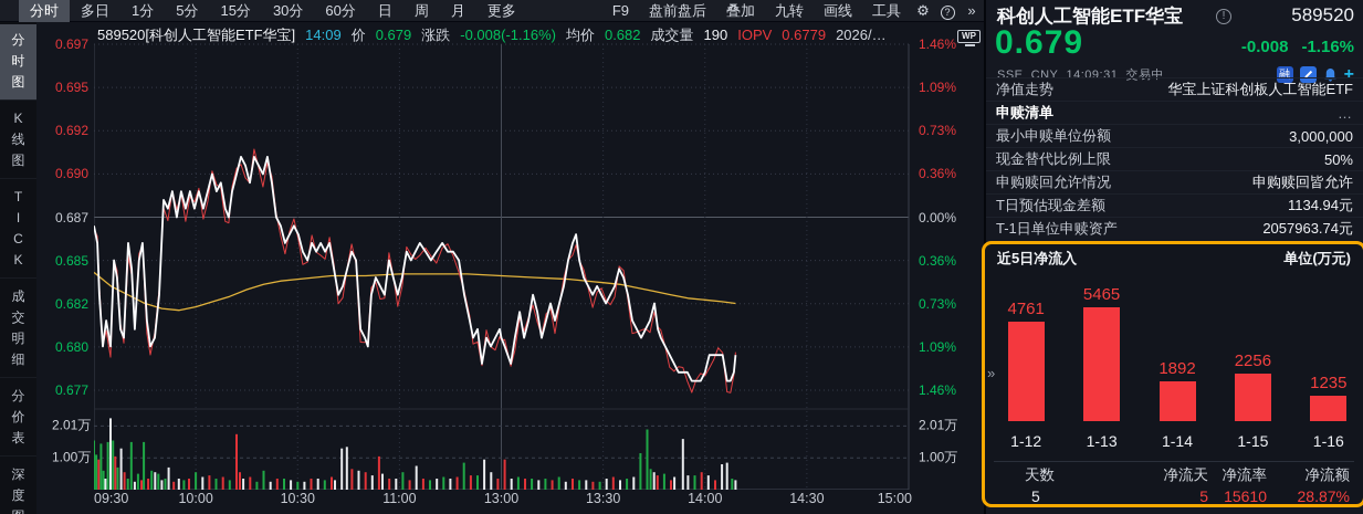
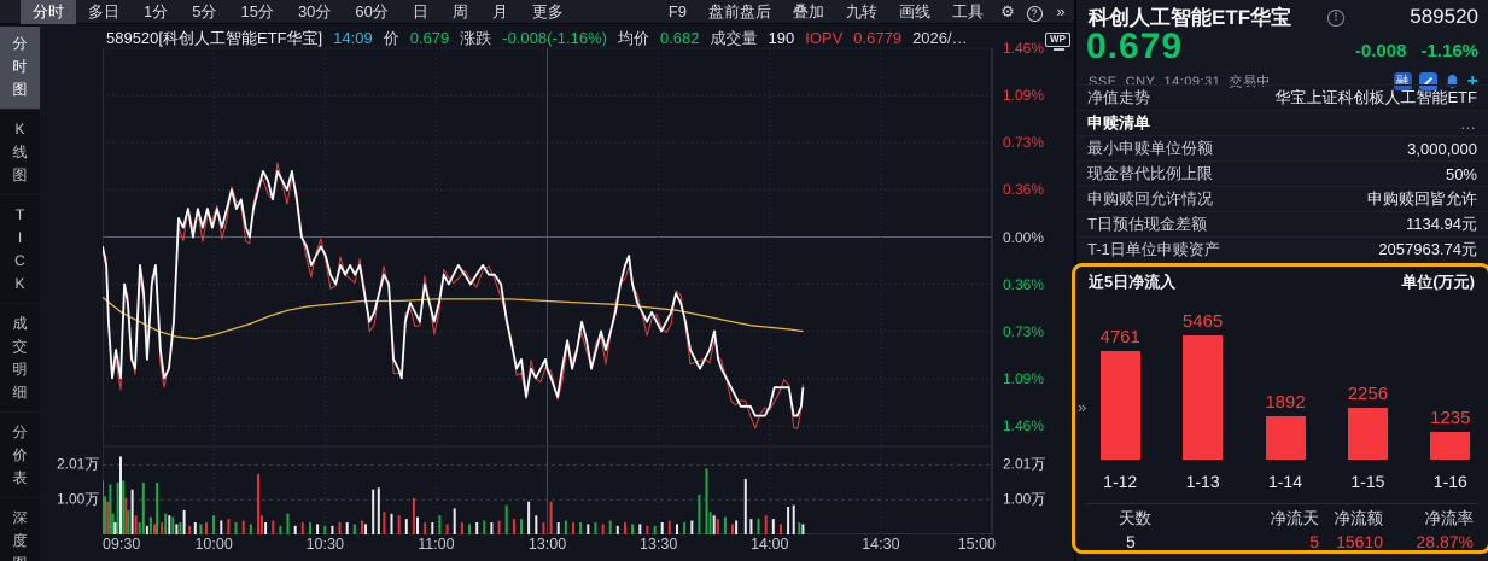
  分时
  多日
  1分
  5分
  15分
  30分
  60分
  日
  周
  月
  更多
  F9
  盘前盘后
  叠加
  九转
  画线
  工具
  ⚙
  ?
  »
  分
  时
  图
  K
  线
  图
  T
  I
  C
  K
  成
  交
  明
  细
  分
  价
  表
  深
  度
  589520[科创人工智能ETF华宝] 14:09 价 0.679 涨跌 -0.008(-1.16%) 均价 0.682 成交量 190 IOPV 0.6779 2026/…
  WP
- 0.697
- 0.695
- 0.692
- 0.690
- 0.687
- 0.685
- 0.682
- 0.680
- 0.677
  1.46%
  1.09%
  0.73%
  0.36%
  0.00%
  0.36%
  0.73%
  1.09%
  1.46%
  09:30
  10:00
  10:30
  11:00
  13:00
  13:30
  14:00
  14:30
  15:00
  2.01万
  2.01万
  1.00万
  1.00万
  科创人工智能ETF华宝
  !
  589520
  0.679
  -0.008 -1.16%
  SSE CNY 14:09:31 交易中
  融
  +
  净值走势
  华宝上证科创板人工智能ETF
  申赎清单
  …
  最小申赎单位份额
  3,000,000
  现金替代比例上限
  50%
  申购赎回允许情况
  申购赎回皆允许
  T日预估现金差额
  1134.94元
  T-1日单位申赎资产
  2057963.74元
  近5日净流入
  单位(万元)
  4761
  1-12
  5465
  1-13
  1892
  1-14
  2256
  1-15
  1235
  1-16
  天数
  5
  净流天
  5
- 净流率
+ 净流额
  15610
- 净流额
+ 净流率
  28.87%
  »
